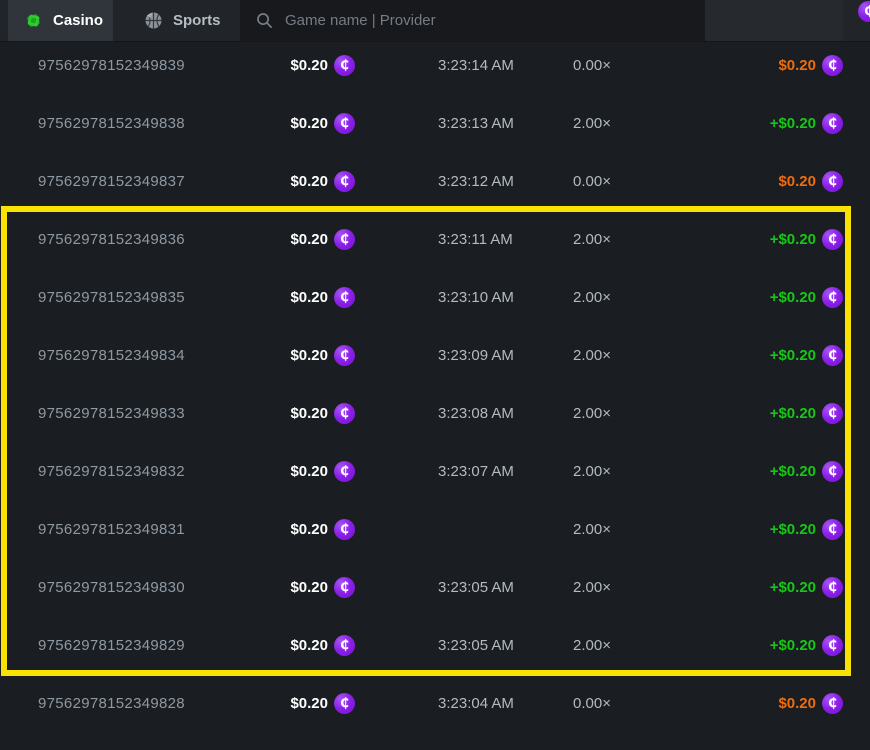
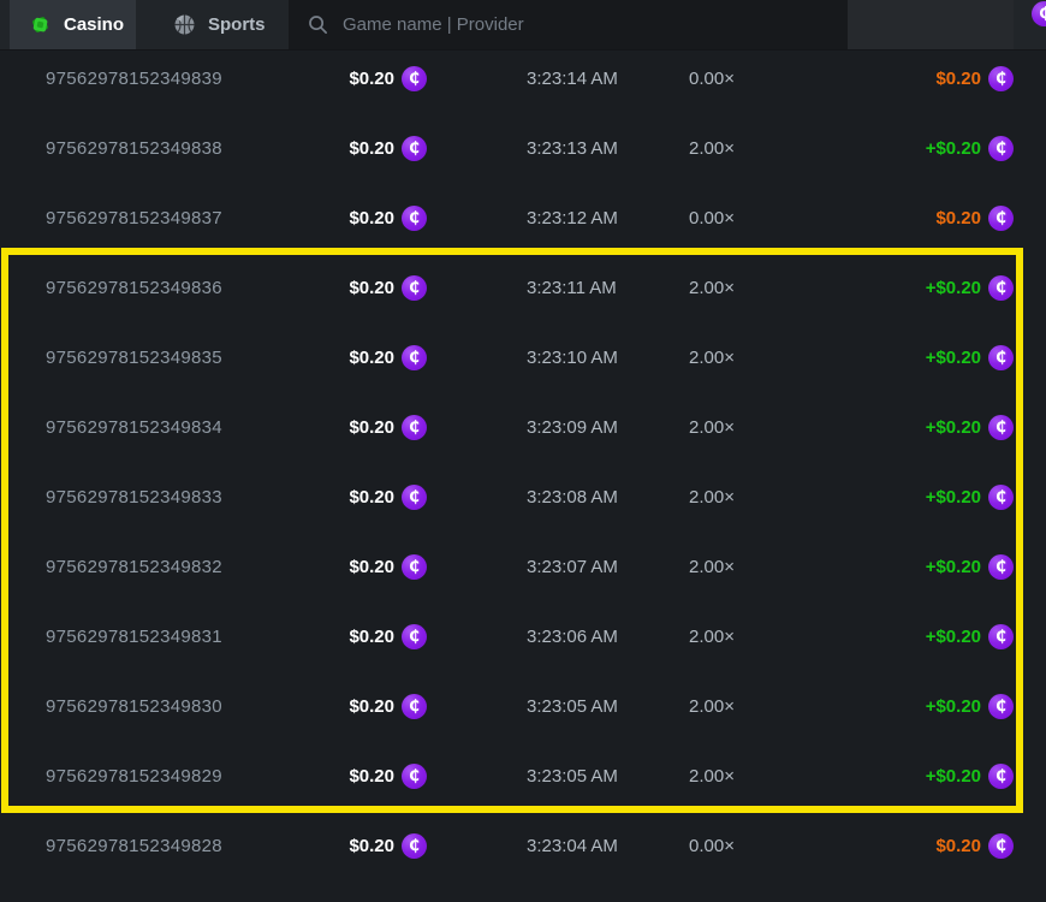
  Casino
  Sports
  Game name | Provider
  ₵
  97562978152349839
  $0.20
  ₵
  3:23:14 AM
  0.00×
  $0.20
  ₵
  97562978152349838
  $0.20
  ₵
  3:23:13 AM
  2.00×
  +$0.20
  ₵
  97562978152349837
  $0.20
  ₵
  3:23:12 AM
  0.00×
  $0.20
  ₵
  97562978152349836
  $0.20
  ₵
  3:23:11 AM
  2.00×
  +$0.20
  ₵
  97562978152349835
  $0.20
  ₵
  3:23:10 AM
  2.00×
  +$0.20
  ₵
  97562978152349834
  $0.20
  ₵
  3:23:09 AM
  2.00×
  +$0.20
  ₵
  97562978152349833
  $0.20
  ₵
  3:23:08 AM
  2.00×
  +$0.20
  ₵
  97562978152349832
  $0.20
  ₵
  3:23:07 AM
  2.00×
  +$0.20
  ₵
  97562978152349831
  $0.20
  ₵
+ 3:23:06 AM
  2.00×
  +$0.20
  ₵
  97562978152349830
  $0.20
  ₵
  3:23:05 AM
  2.00×
  +$0.20
  ₵
  97562978152349829
  $0.20
  ₵
  3:23:05 AM
  2.00×
  +$0.20
  ₵
  97562978152349828
  $0.20
  ₵
  3:23:04 AM
  0.00×
  $0.20
  ₵
